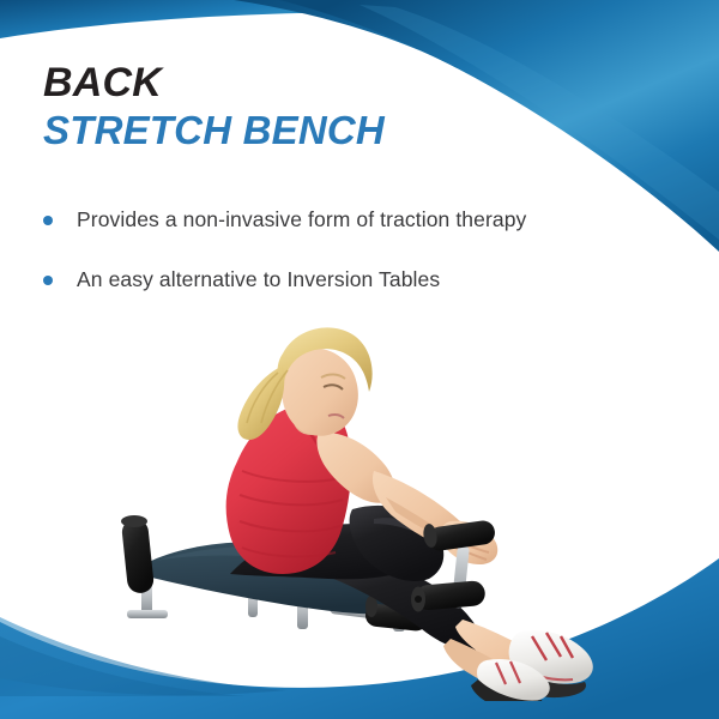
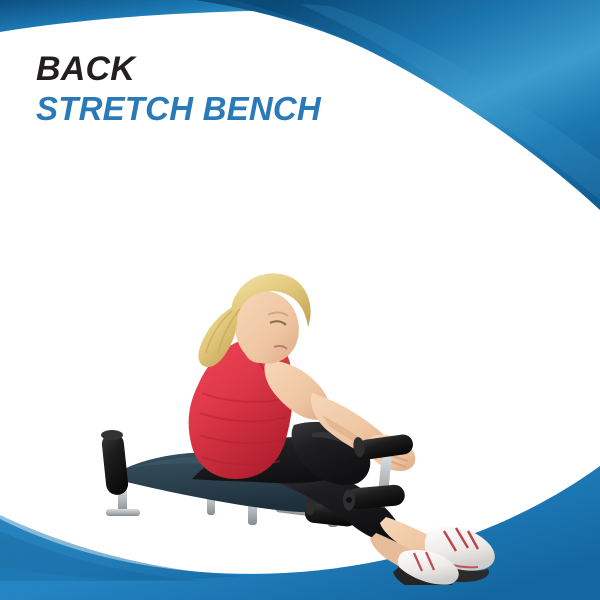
  BACK
  STRETCH BENCH
- Provides a non-invasive form of traction therapy
- An easy alternative to Inversion Tables
